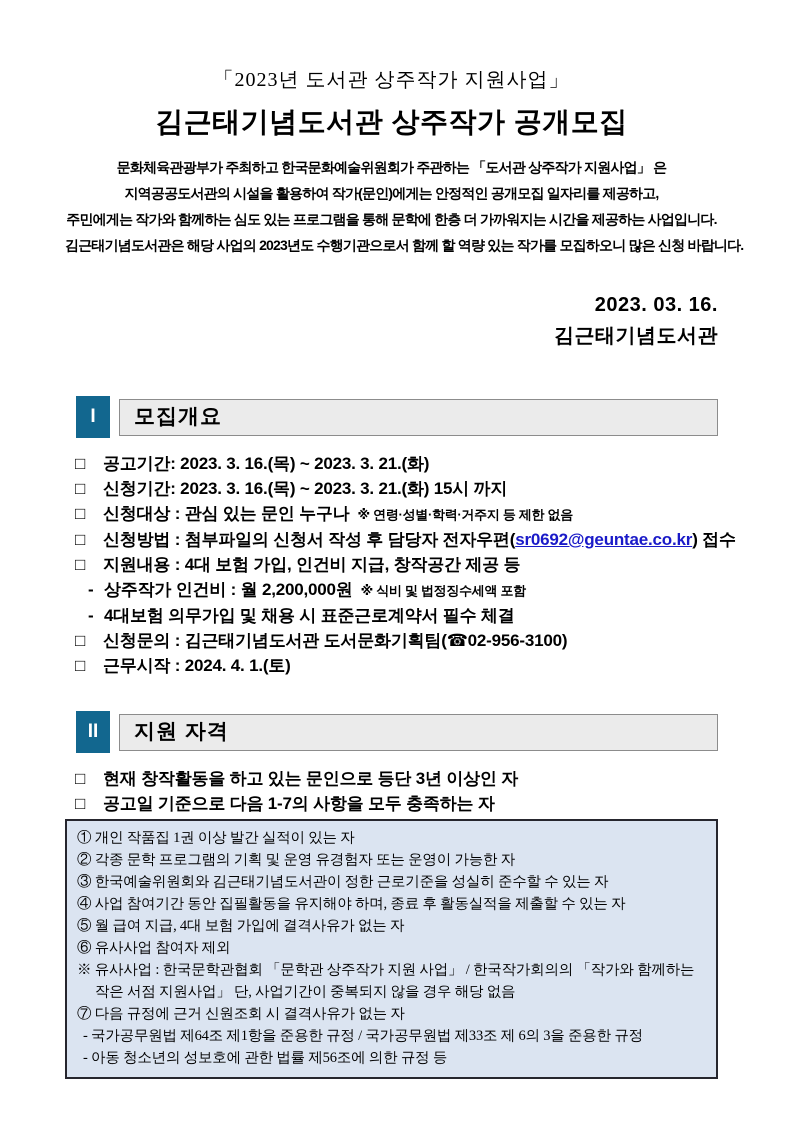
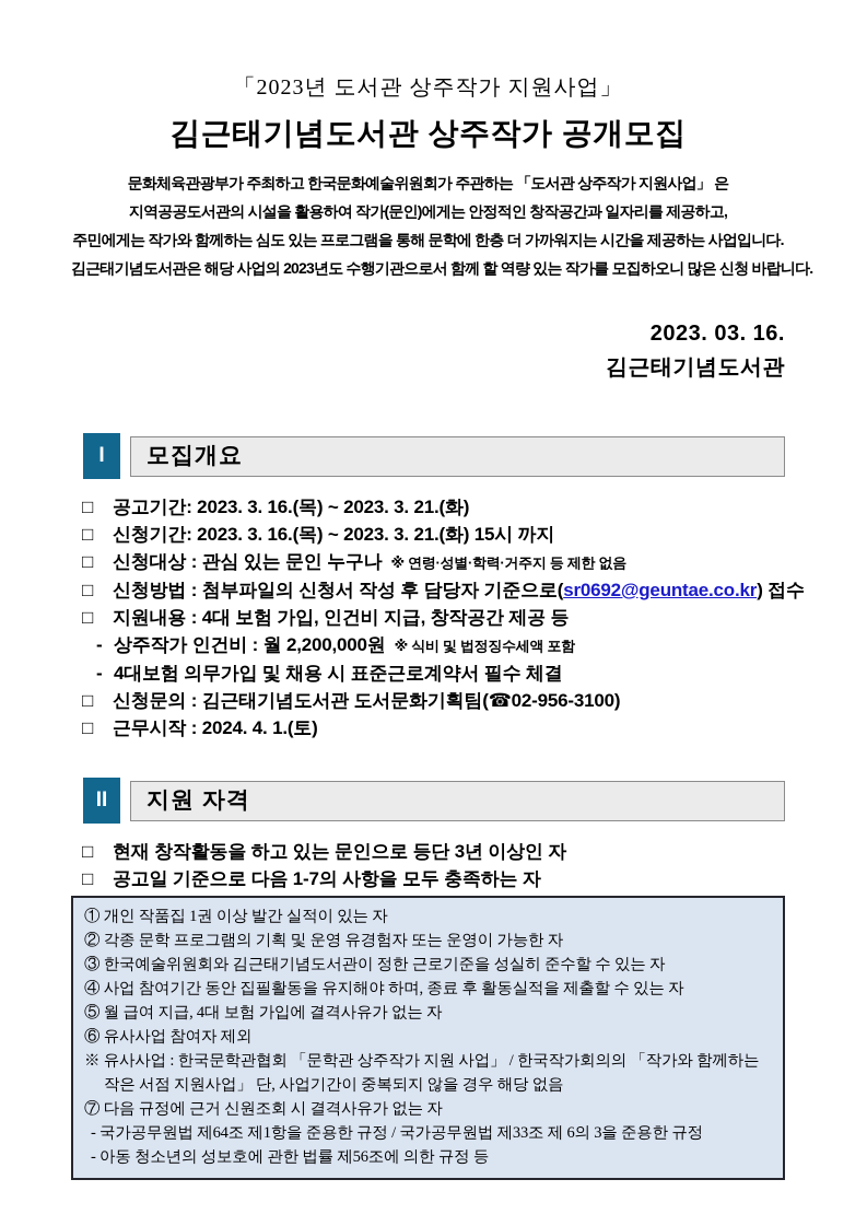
  「2023년 도서관 상주작가 지원사업」
  김근태기념도서관 상주작가 공개모집
  문화체육관광부가 주최하고 한국문화예술위원회가 주관하는 「도서관 상주작가 지원사업」 은
- 지역공공도서관의 시설을 활용하여 작가(문인)에게는 안정적인 공개모집 일자리를 제공하고,
+ 지역공공도서관의 시설을 활용하여 작가(문인)에게는 안정적인 창작공간과 일자리를 제공하고,
  주민에게는 작가와 함께하는 심도 있는 프로그램을 통해 문학에 한층 더 가까워지는 시간을 제공하는 사업입니다.
  김근태기념도서관은 해당 사업의 2023년도 수행기관으로서 함께 할 역량 있는 작가를 모집하오니 많은 신청 바랍니다.
  2023. 03. 16.
  김근태기념도서관
  I
  모집개요
  □ 공고기간: 2023. 3. 16.(목) ~ 2023. 3. 21.(화)
  □ 신청기간: 2023. 3. 16.(목) ~ 2023. 3. 21.(화) 15시 까지
  □ 신청대상 : 관심 있는 문인 누구나 ※ 연령·성별·학력·거주지 등 제한 없음
- □ 신청방법 : 첨부파일의 신청서 작성 후 담당자 전자우편(sr0692@geuntae.co.kr) 접수
+ □ 신청방법 : 첨부파일의 신청서 작성 후 담당자 기준으로(sr0692@geuntae.co.kr) 접수
  □ 지원내용 : 4대 보험 가입, 인건비 지급, 창작공간 제공 등
  - 상주작가 인건비 : 월 2,200,000원 ※ 식비 및 법정징수세액 포함
  - 4대보험 의무가입 및 채용 시 표준근로계약서 필수 체결
  □ 신청문의 : 김근태기념도서관 도서문화기획팀(☎02-956-3100)
  □ 근무시작 : 2024. 4. 1.(토)
  II
  지원 자격
  □ 현재 창작활동을 하고 있는 문인으로 등단 3년 이상인 자
  □ 공고일 기준으로 다음 1-7의 사항을 모두 충족하는 자
  ① 개인 작품집 1권 이상 발간 실적이 있는 자
  ② 각종 문학 프로그램의 기획 및 운영 유경험자 또는 운영이 가능한 자
  ③ 한국예술위원회와 김근태기념도서관이 정한 근로기준을 성실히 준수할 수 있는 자
  ④ 사업 참여기간 동안 집필활동을 유지해야 하며, 종료 후 활동실적을 제출할 수 있는 자
  ⑤ 월 급여 지급, 4대 보험 가입에 결격사유가 없는 자
  ⑥ 유사사업 참여자 제외
  ※ 유사사업 : 한국문학관협회 「문학관 상주작가 지원 사업」 / 한국작가회의의 「작가와 함께하는 작은 서점 지원사업」 단, 사업기간이 중복되지 않을 경우 해당 없음
  ⑦ 다음 규정에 근거 신원조회 시 결격사유가 없는 자
  - 국가공무원법 제64조 제1항을 준용한 규정 / 국가공무원법 제33조 제 6의 3을 준용한 규정
  - 아동 청소년의 성보호에 관한 법률 제56조에 의한 규정 등
